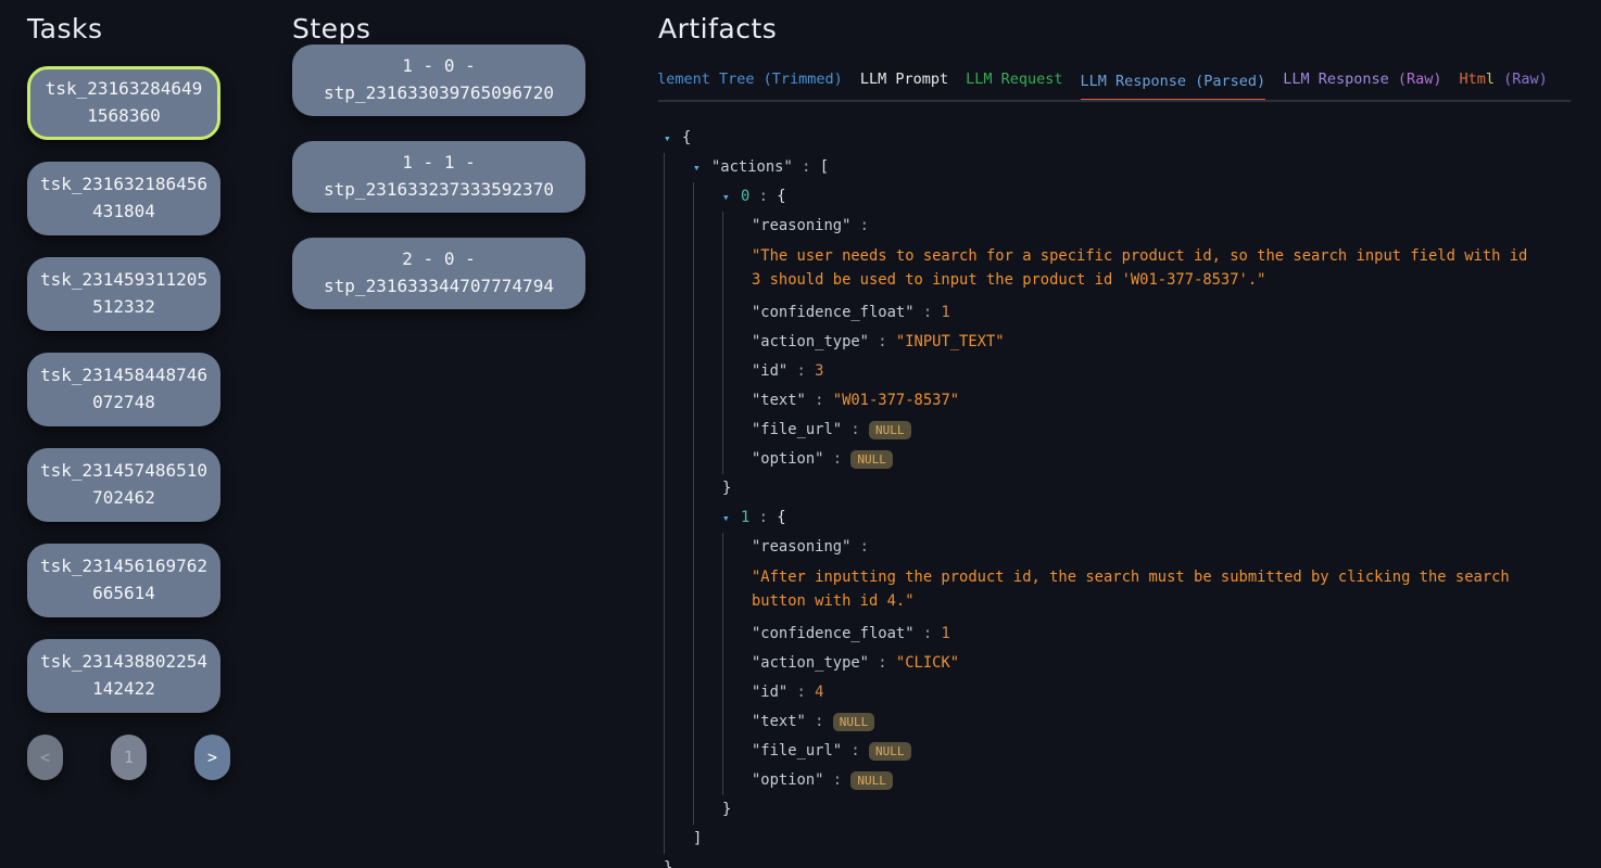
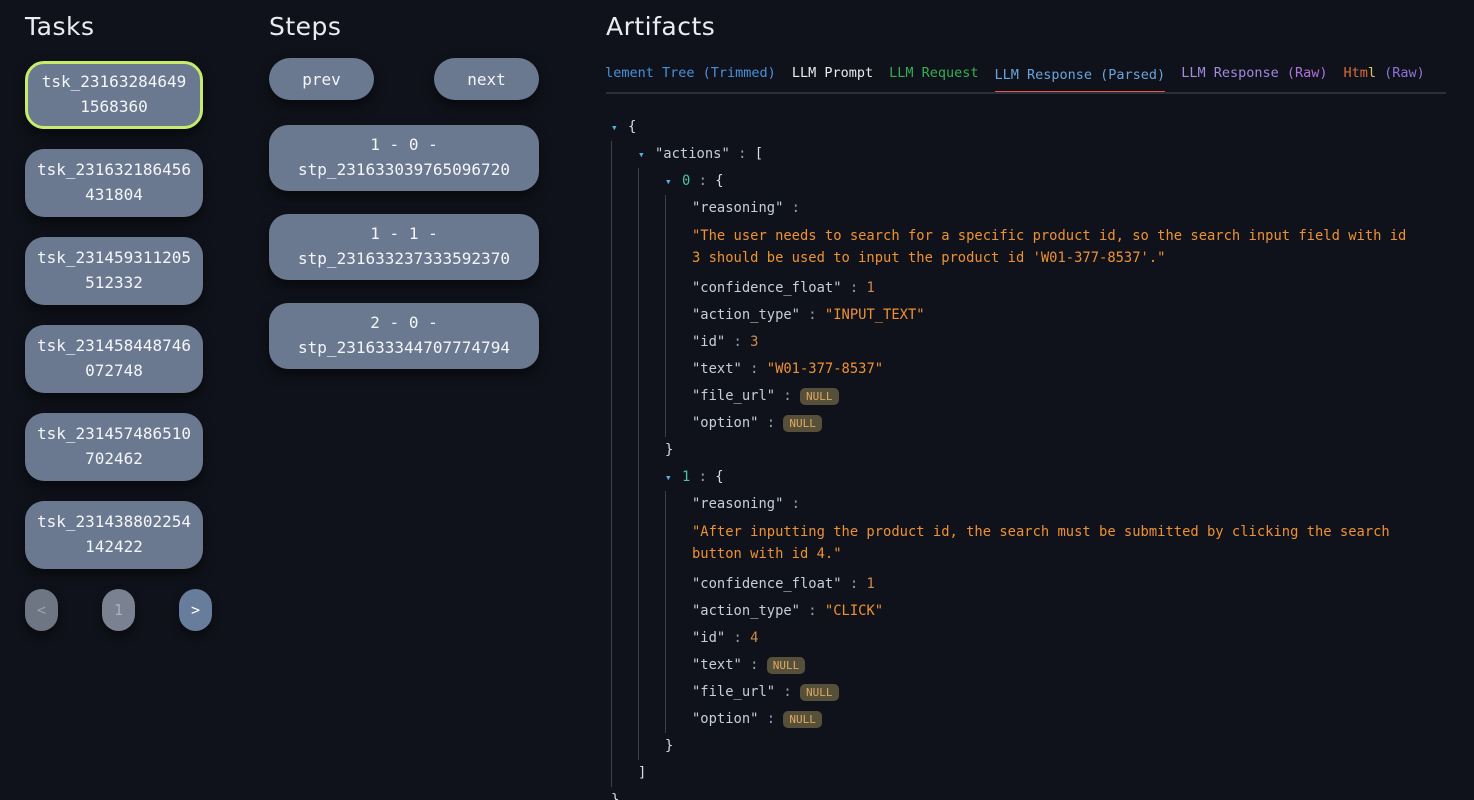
  Tasks
  tsk_231632846491568360
  tsk_231632186456431804
  tsk_231459311205512332
  tsk_231458448746072748
  tsk_231457486510702462
- tsk_231456169762665614
  tsk_231438802254142422
  <
  1
  >
  Steps
+ prev
+ next
  1 - 0 - stp_231633039765096720
  1 - 1 - stp_231633237333592370
  2 - 0 - stp_231633344707774794
  Artifacts
  lement Tree (Trimmed)
  LLM Prompt
  LLM Request
  LLM Response (Parsed)
  LLM Response (Raw)
  Html (Raw)
  ▾
  {
  ▾
  "actions" : [
  ▾
  0 : {
  "reasoning" :
  "The user needs to search for a specific product id, so the search input field with id 3 should be used to input the product id 'W01-377-8537'."
  "confidence_float" : 1
  "action_type" : "INPUT_TEXT"
  "id" : 3
  "text" : "W01-377-8537"
  "file_url" : NULL
  "option" : NULL
  }
  ▾
  1 : {
  "reasoning" :
  "After inputting the product id, the search must be submitted by clicking the search button with id 4."
  "confidence_float" : 1
  "action_type" : "CLICK"
  "id" : 4
  "text" : NULL
  "file_url" : NULL
  "option" : NULL
  }
  ]
